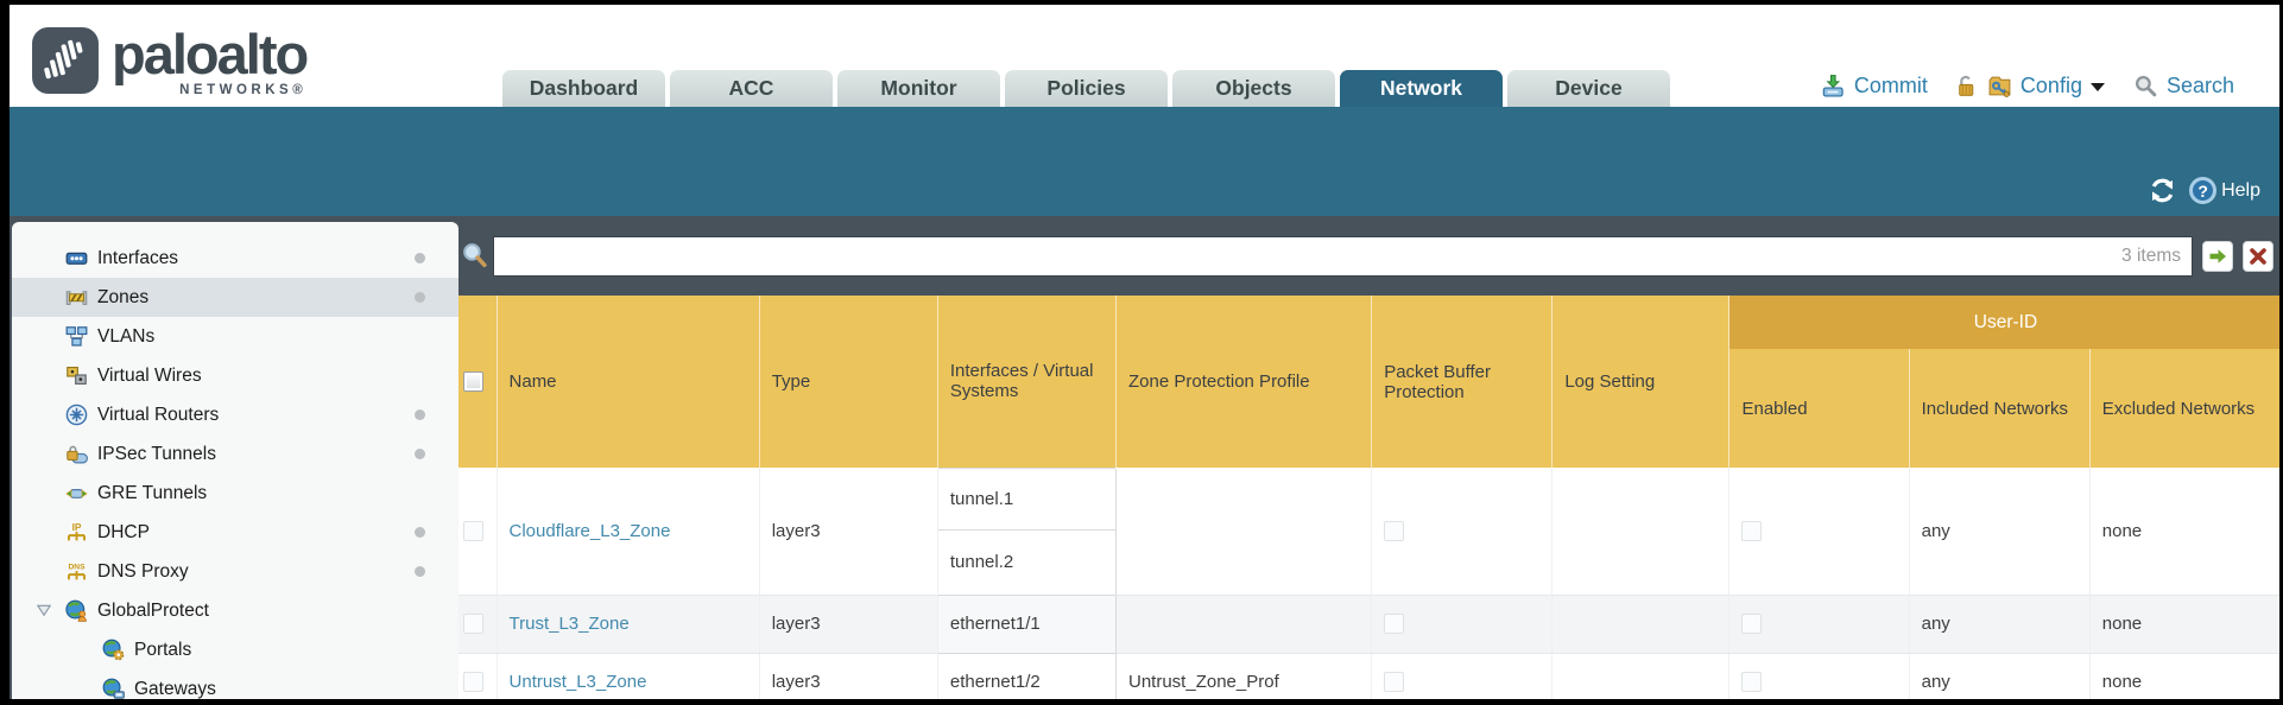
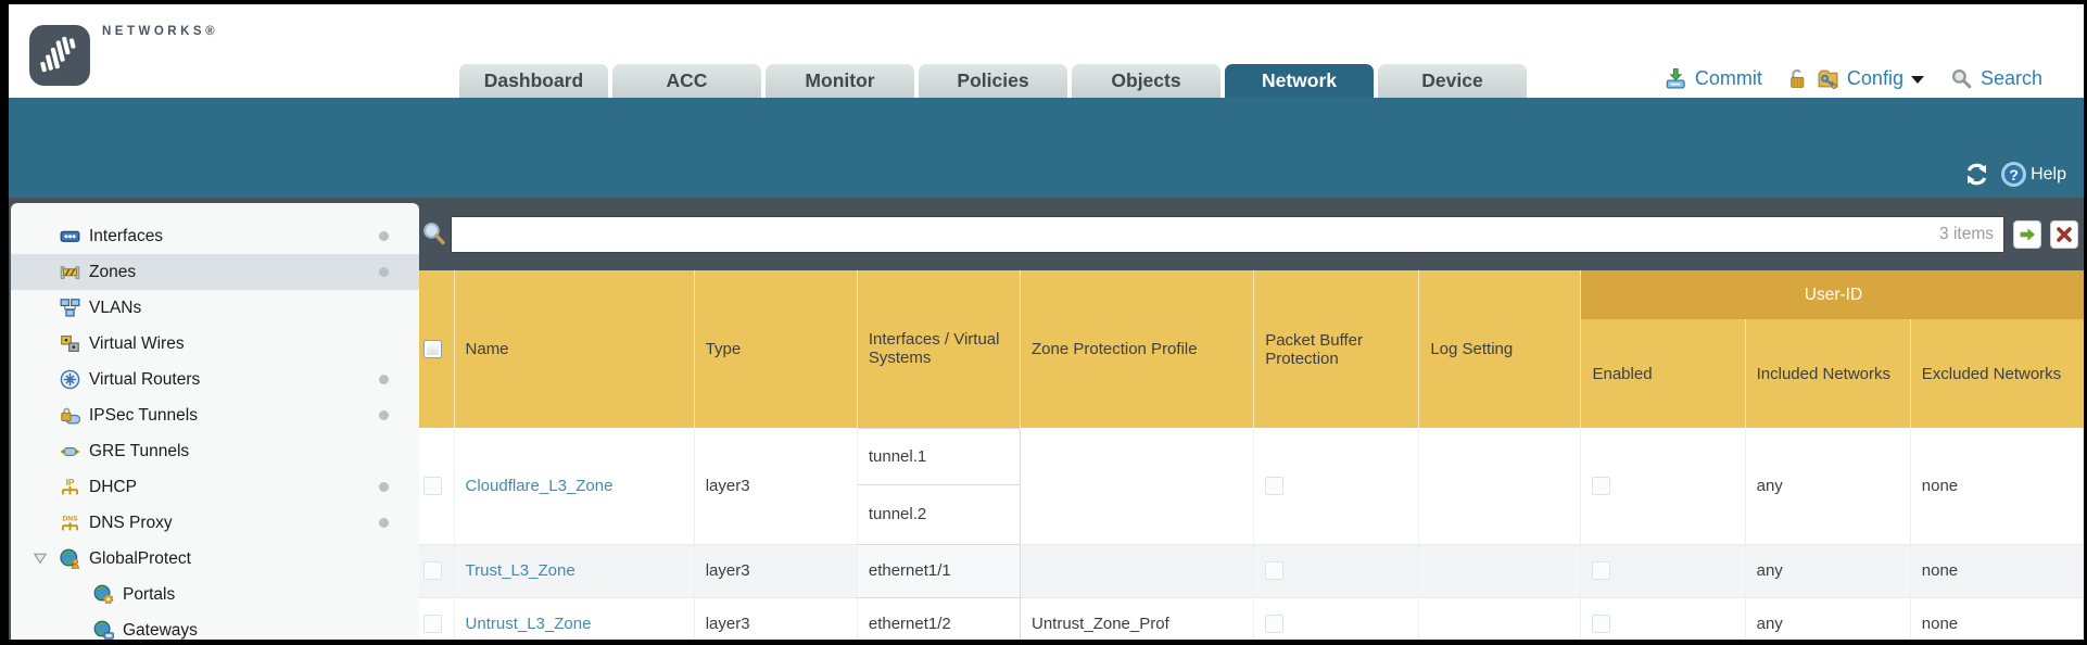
- paloalto
  NETWORKS®
  Dashboard
  ACC
  Monitor
  Policies
  Objects
  Network
  Device
  Commit
  Config
  Search
  ?
  Help
  Interfaces
  Zones
  VLANs
  Virtual Wires
  Virtual Routers
  IPSec Tunnels
  GRE Tunnels
  IP
  DHCP
  DNS Proxy
  GlobalProtect
  Portals
  Gateways
  3 items
  	Name	Type	Interfaces / Virtual Systems	Zone Protection Profile	Packet Buffer Protection	Log Setting	User-ID
  Enabled	Included Networks	Excluded Networks
  	Cloudflare_L3_Zone	layer3	tunnel.1					any	none
  tunnel.2
  	Trust_L3_Zone	layer3	ethernet1/1					any	none
  	Untrust_L3_Zone	layer3	ethernet1/2	Untrust_Zone_Prof				any	none
